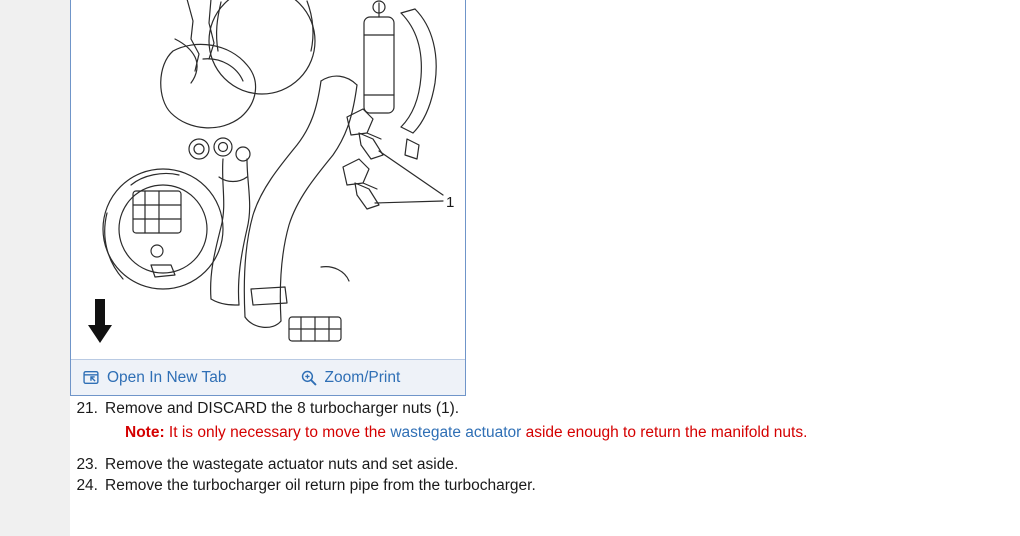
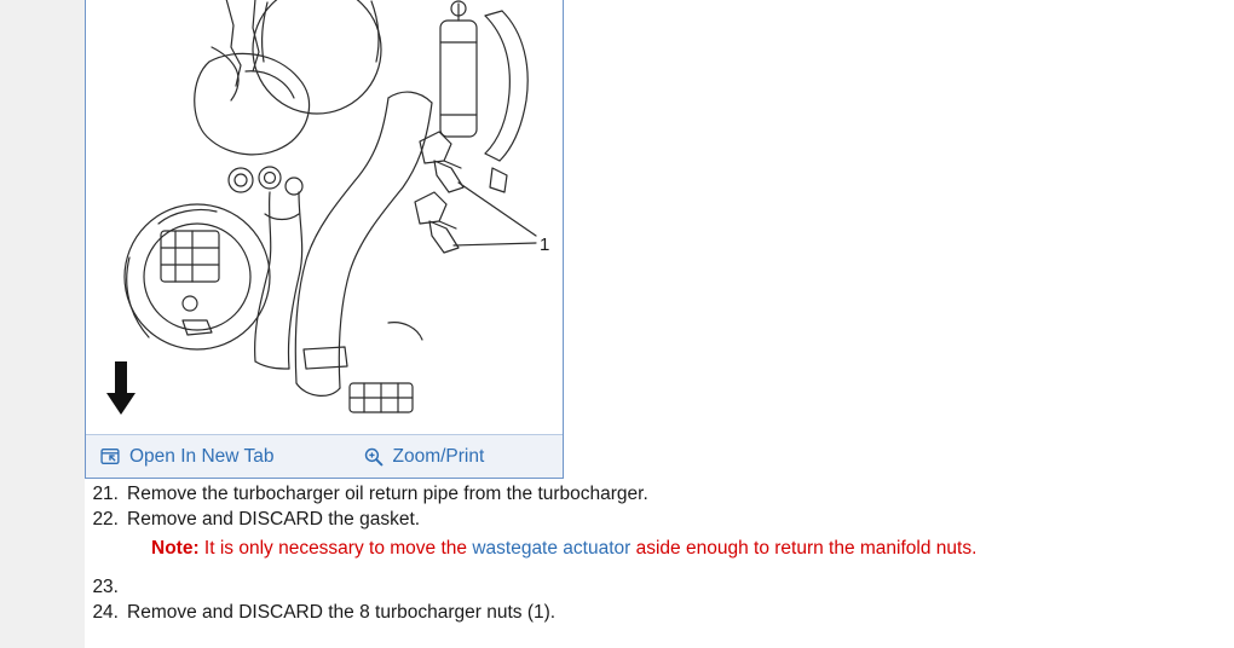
  1
  Open In New Tab
  Zoom/Print
  21.
- Remove and DISCARD the 8 turbocharger nuts (1).
+ Remove the turbocharger oil return pipe from the turbocharger.
+ 22.
+ Remove and DISCARD the gasket.
  Note: It is only necessary to move the wastegate actuator aside enough to return the manifold nuts.
  23.
- Remove the wastegate actuator nuts and set aside.
  24.
- Remove the turbocharger oil return pipe from the turbocharger.
+ Remove and DISCARD the 8 turbocharger nuts (1).
